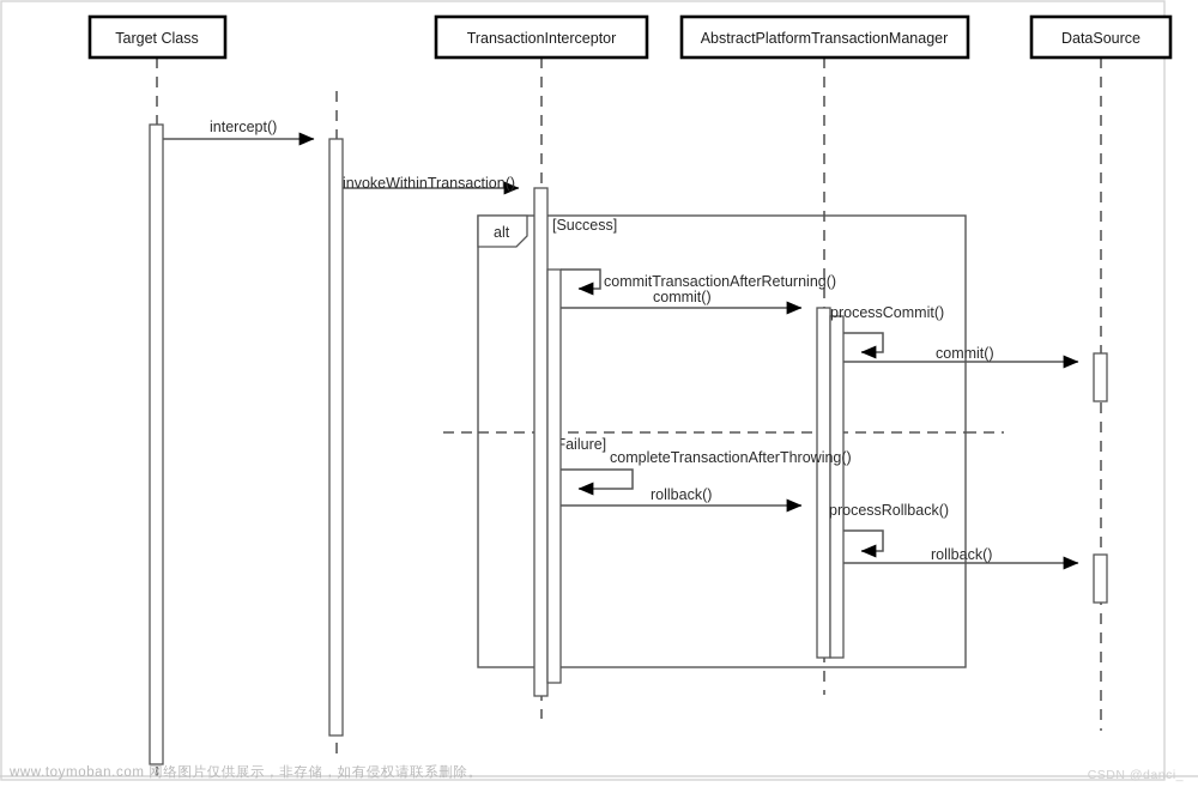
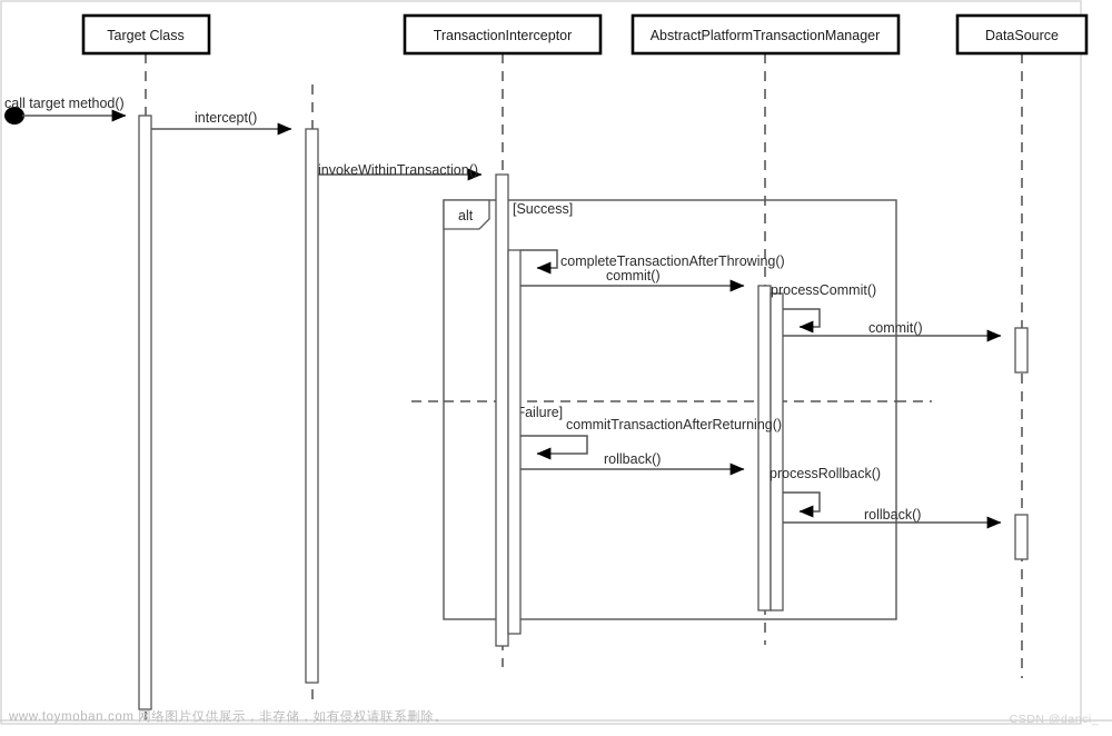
  alt
  [Success]
  ailure]
+ call target method()
  intercept()
  invokeWithinTransaction()
- commitTransactionAfterReturning()
+ completeTransactionAfterThrowing()
  commit()
  processCommit()
  commit()
- completeTransactionAfterThrowing()
+ commitTransactionAfterReturning()
  rollback()
  processRollback()
  rollback()
  Target Class
  TransactionInterceptor
  AbstractPlatformTransactionManager
  DataSource
  www.toymoban.com 网络图片仅供展示，非存储，如有侵权请联系删除。
  CSDN @danci_
